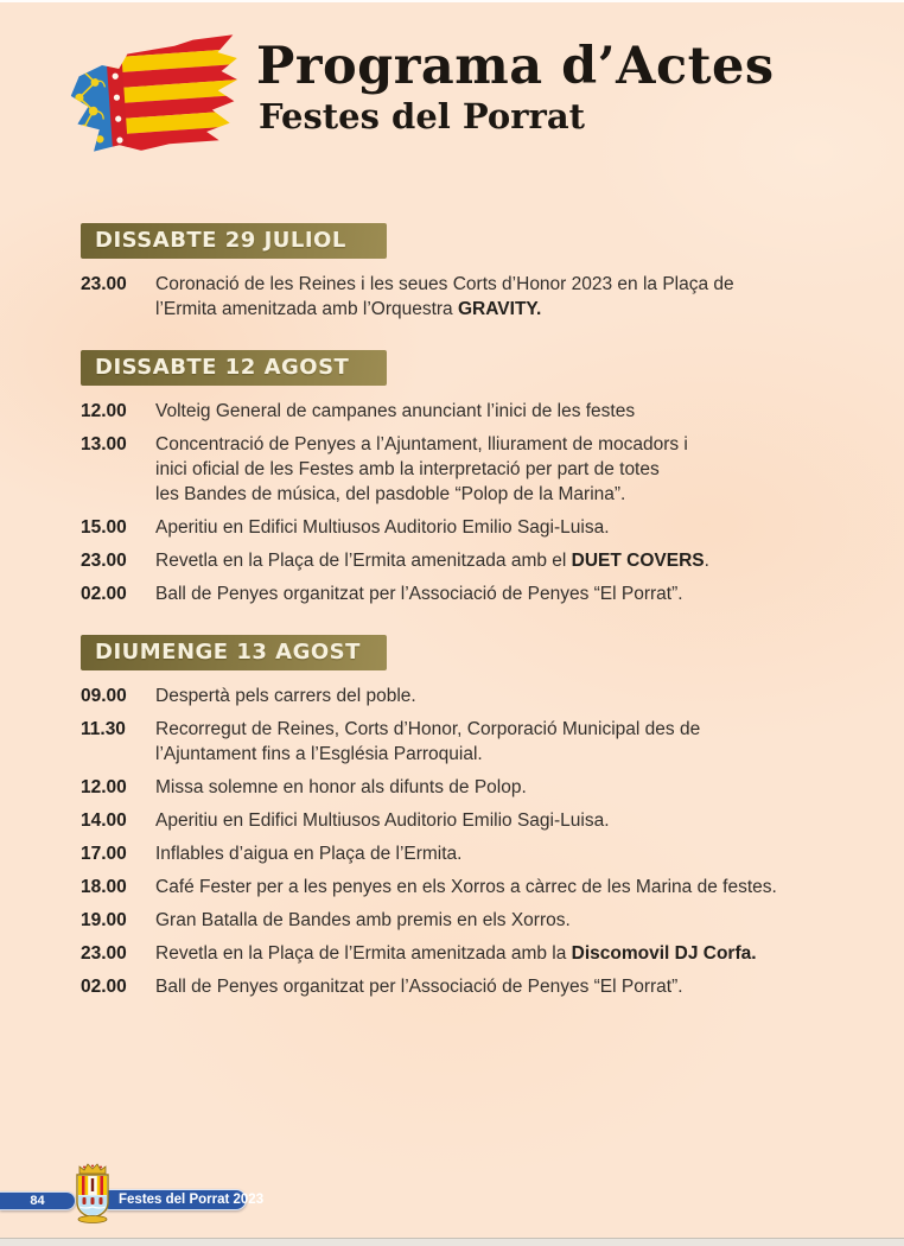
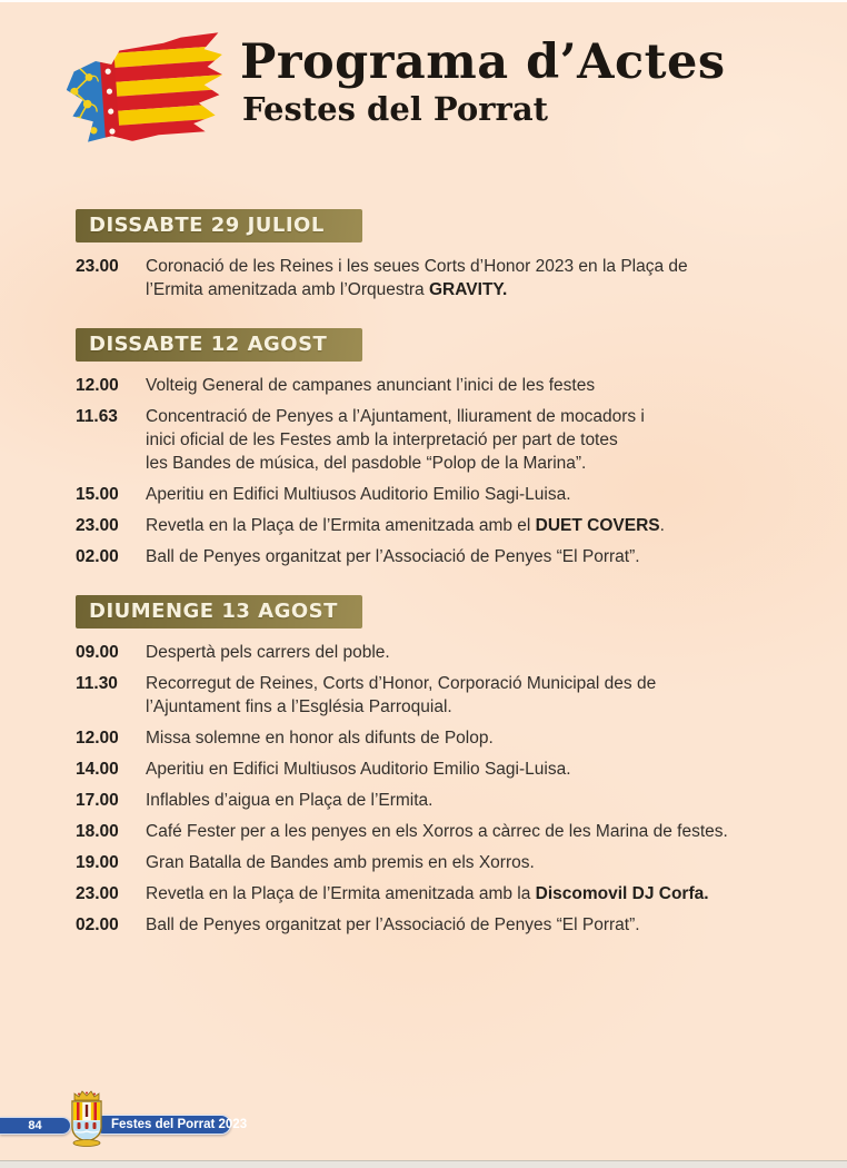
  Programa d’Actes
  Festes del Porrat
  DISSABTE 29 JULIOL
  23.00
  Coronació de les Reines i les seues Corts d’Honor 2023 en la Plaça de
  l’Ermita amenitzada amb l’Orquestra GRAVITY.
  DISSABTE 12 AGOST
  12.00
  Volteig General de campanes anunciant l’inici de les festes
- 13.00
+ 11.63
  Concentració de Penyes a l’Ajuntament, lliurament de mocadors i
  inici oficial de les Festes amb la interpretació per part de totes
  les Bandes de música, del pasdoble “Polop de la Marina”.
  15.00
  Aperitiu en Edifici Multiusos Auditorio Emilio Sagi-Luisa.
  23.00
  Revetla en la Plaça de l’Ermita amenitzada amb el DUET COVERS.
  02.00
  Ball de Penyes organitzat per l’Associació de Penyes “El Porrat”.
  DIUMENGE 13 AGOST
  09.00
  Despertà pels carrers del poble.
  11.30
  Recorregut de Reines, Corts d’Honor, Corporació Municipal des de
  l’Ajuntament fins a l’Església Parroquial.
  12.00
  Missa solemne en honor als difunts de Polop.
  14.00
  Aperitiu en Edifici Multiusos Auditorio Emilio Sagi-Luisa.
  17.00
  Inflables d’aigua en Plaça de l’Ermita.
  18.00
  Café Fester per a les penyes en els Xorros a càrrec de les Marina de festes.
  19.00
  Gran Batalla de Bandes amb premis en els Xorros.
  23.00
  Revetla en la Plaça de l’Ermita amenitzada amb la Discomovil DJ Corfa.
  02.00
  Ball de Penyes organitzat per l’Associació de Penyes “El Porrat”.
  84
  Festes del Porrat 2023
